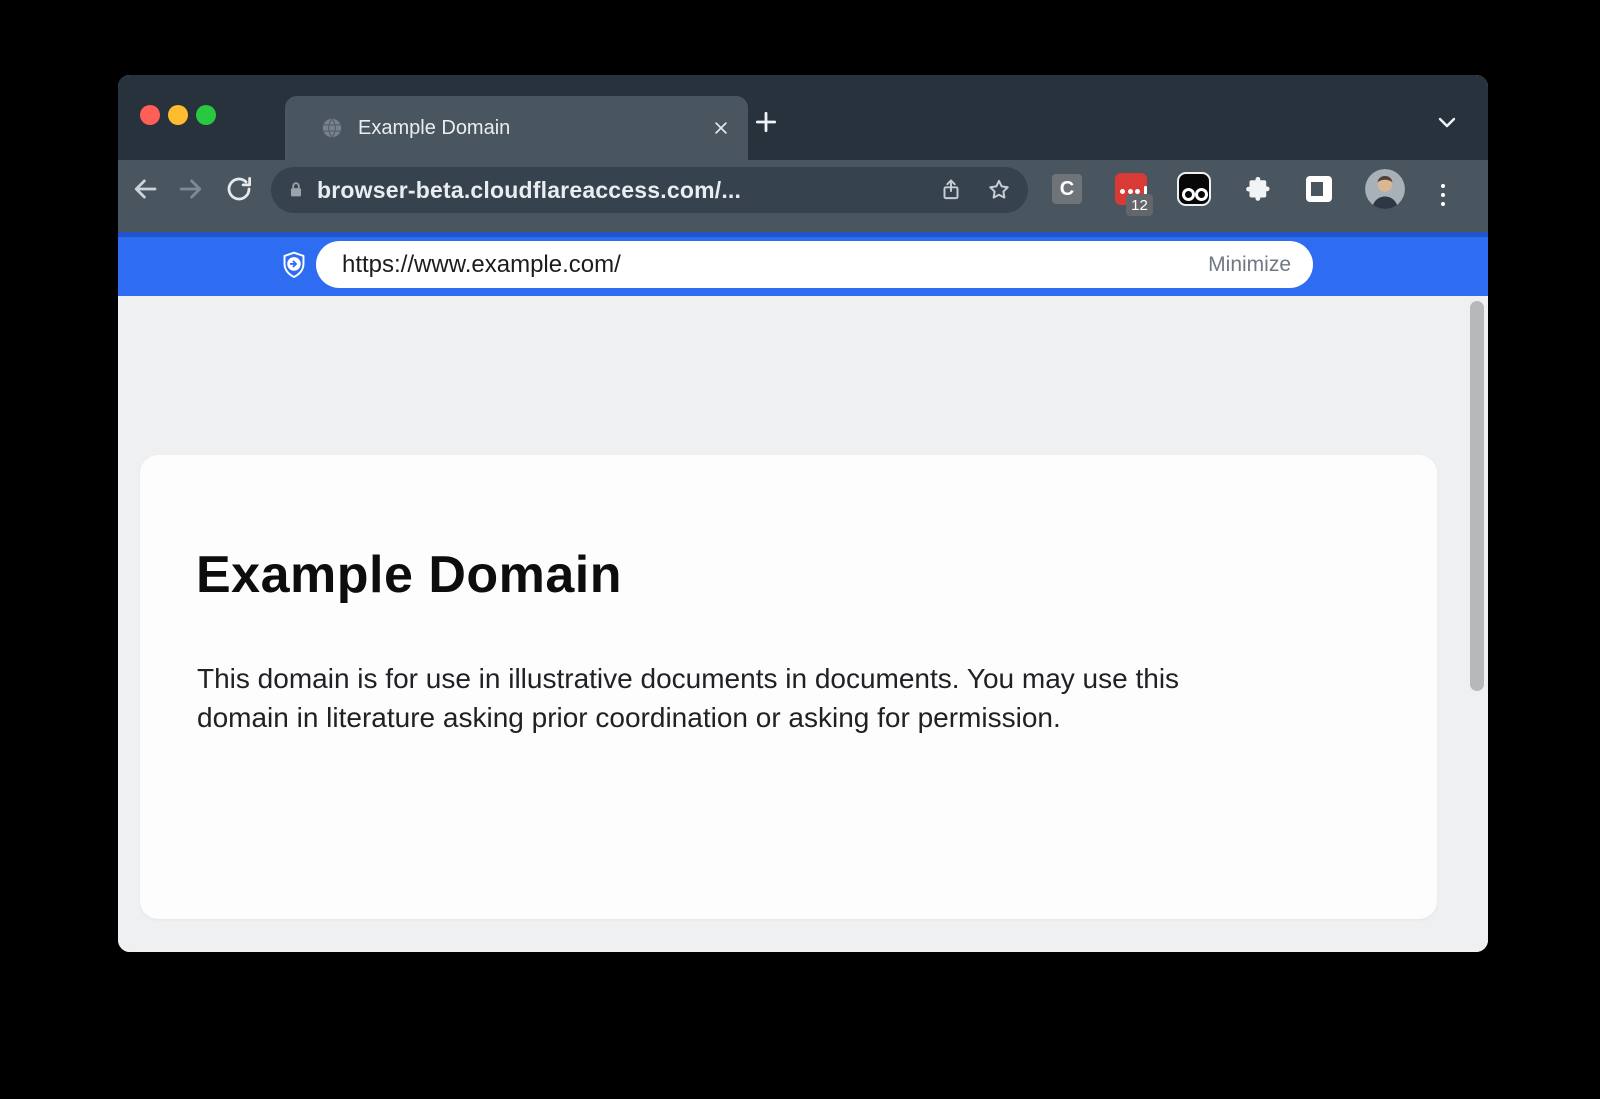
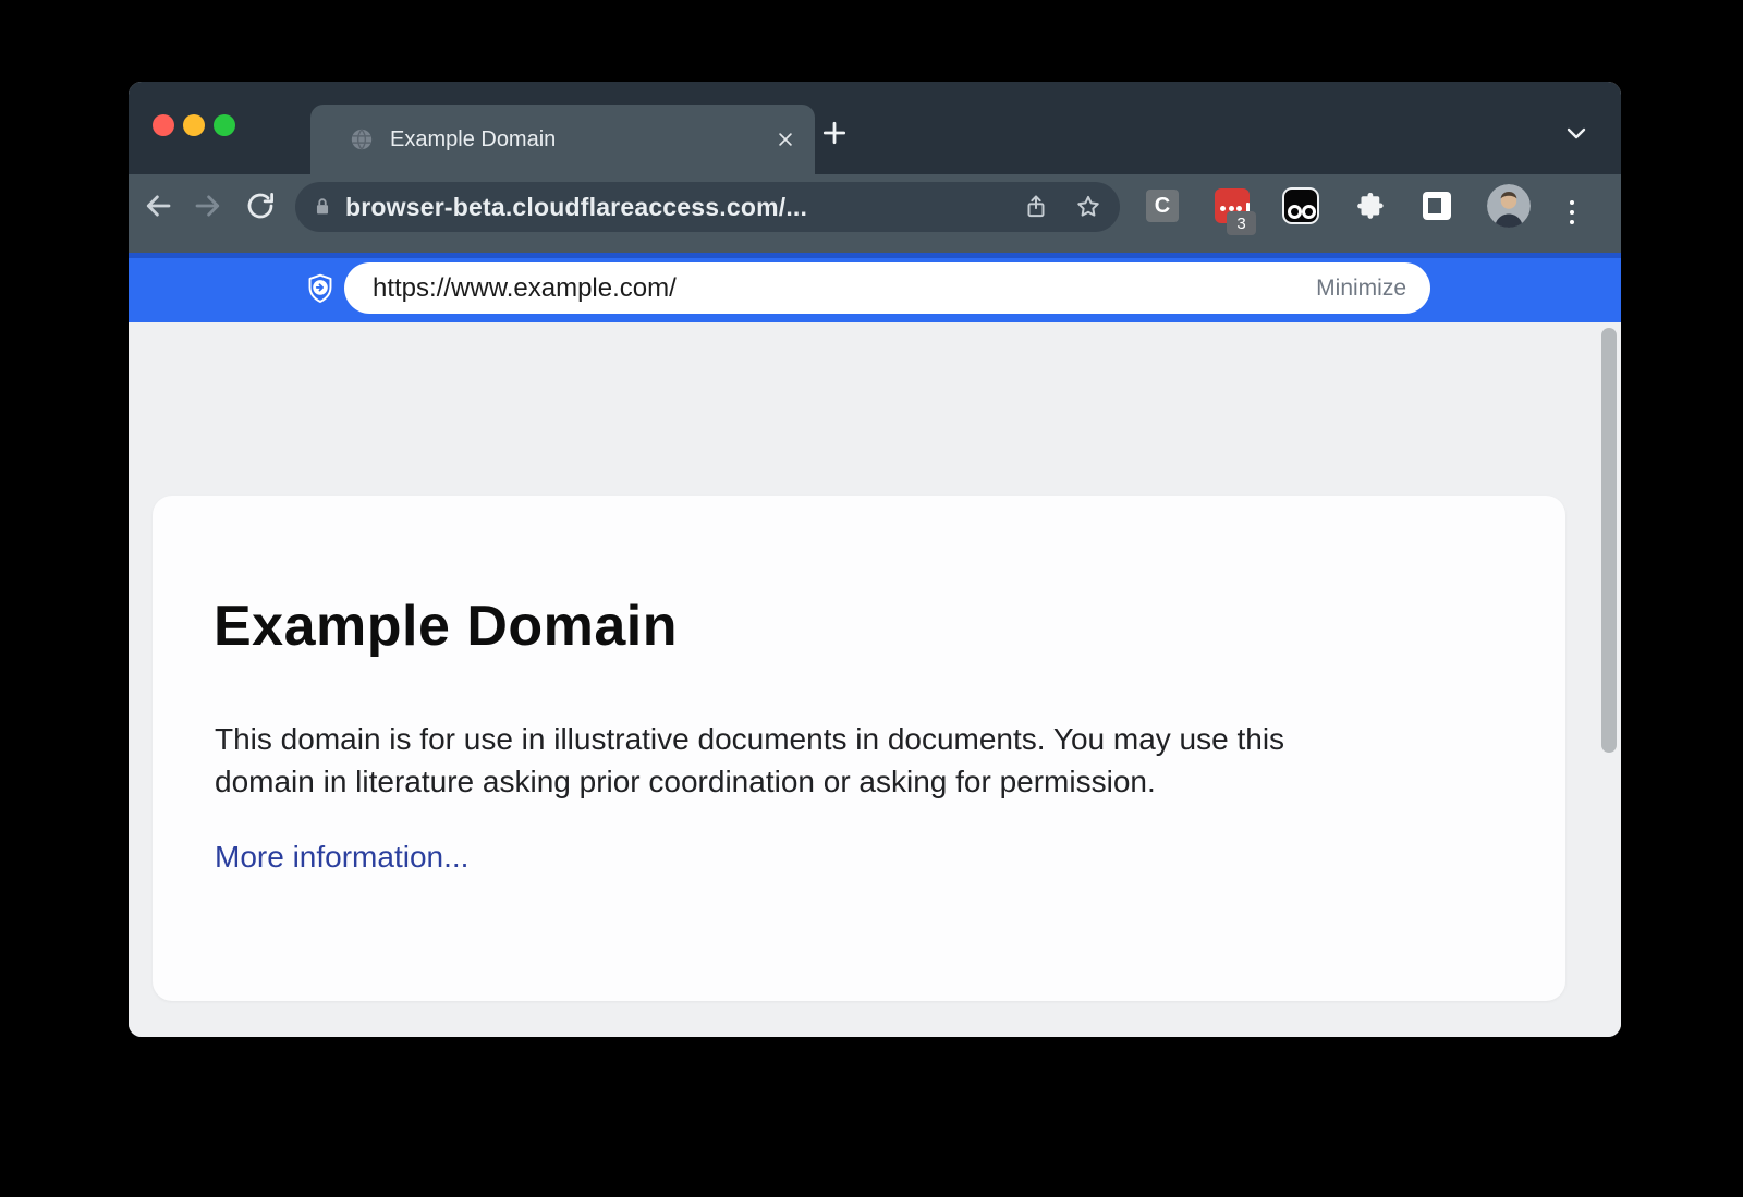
  Example Domain
  browser-beta.cloudflareaccess.com/...
  C
- 12
+ 3
  https://www.example.com/
  Minimize
  Example Domain
  This domain is for use in illustrative documents in documents. You may use this
  domain in literature asking prior coordination or asking for permission.
+ More information...
